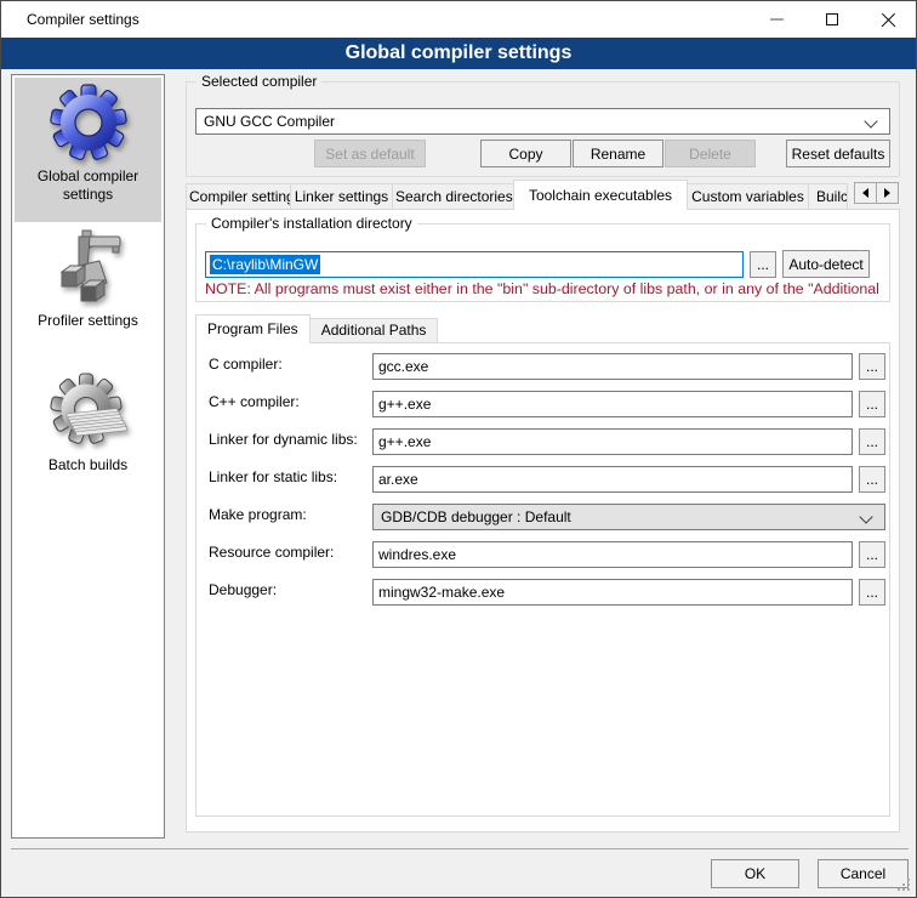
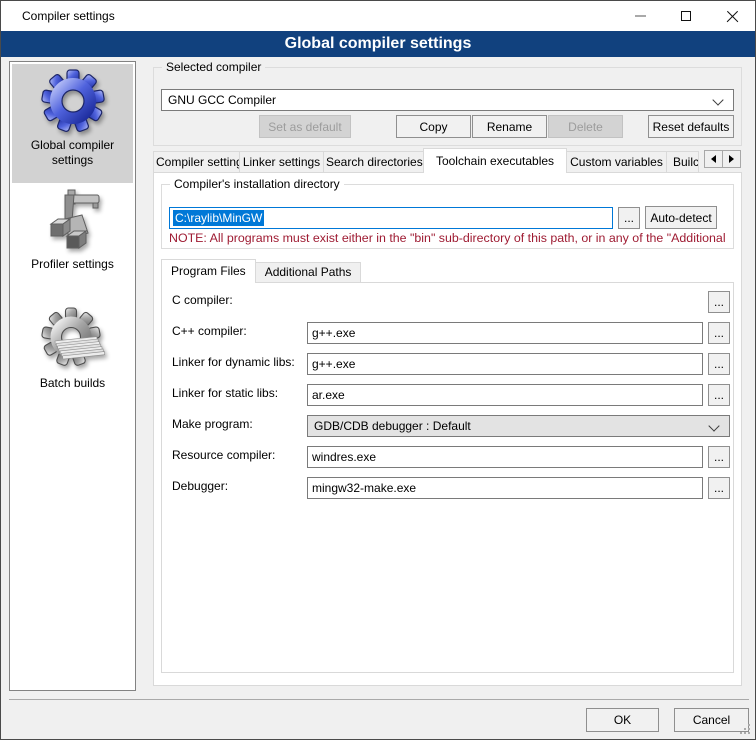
  Compiler settings
  Global compiler settings
  Global compiler settings
  Profiler settings
  Batch builds
  Selected compiler
  GNU GCC Compiler
  Set as default
  Copy
  Rename
  Delete
  Reset defaults
  Compiler settin
  Linker settings
  Search directories
  Toolchain executables
  Custom variables
  Builc
  Compiler's installation directory
  C:\raylib\MinGW
  ...
  Auto-detect
- NOTE: All programs must exist either in the "bin" sub-directory of libs path, or in any of the "Additional
+ NOTE: All programs must exist either in the "bin" sub-directory of this path, or in any of the "Additional
  Program Files
  Additional Paths
  C compiler:
- gcc.exe
  ...
  C++ compiler:
  g++.exe
  ...
  Linker for dynamic libs:
  g++.exe
  ...
  Linker for static libs:
  ar.exe
  ...
  Make program:
  GDB/CDB debugger : Default
  Resource compiler:
  windres.exe
  ...
  Debugger:
  mingw32-make.exe
  ...
  OK
  Cancel
